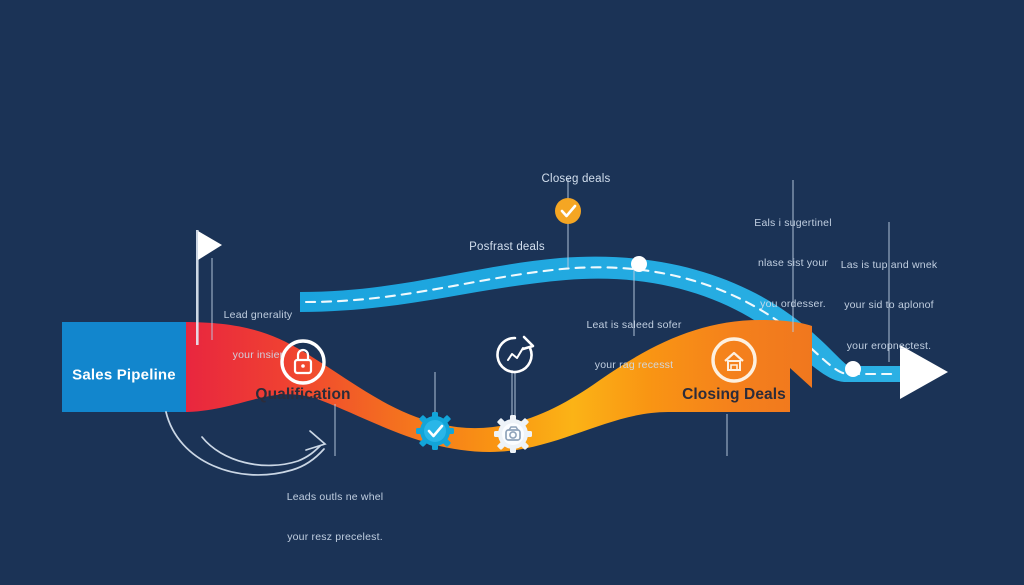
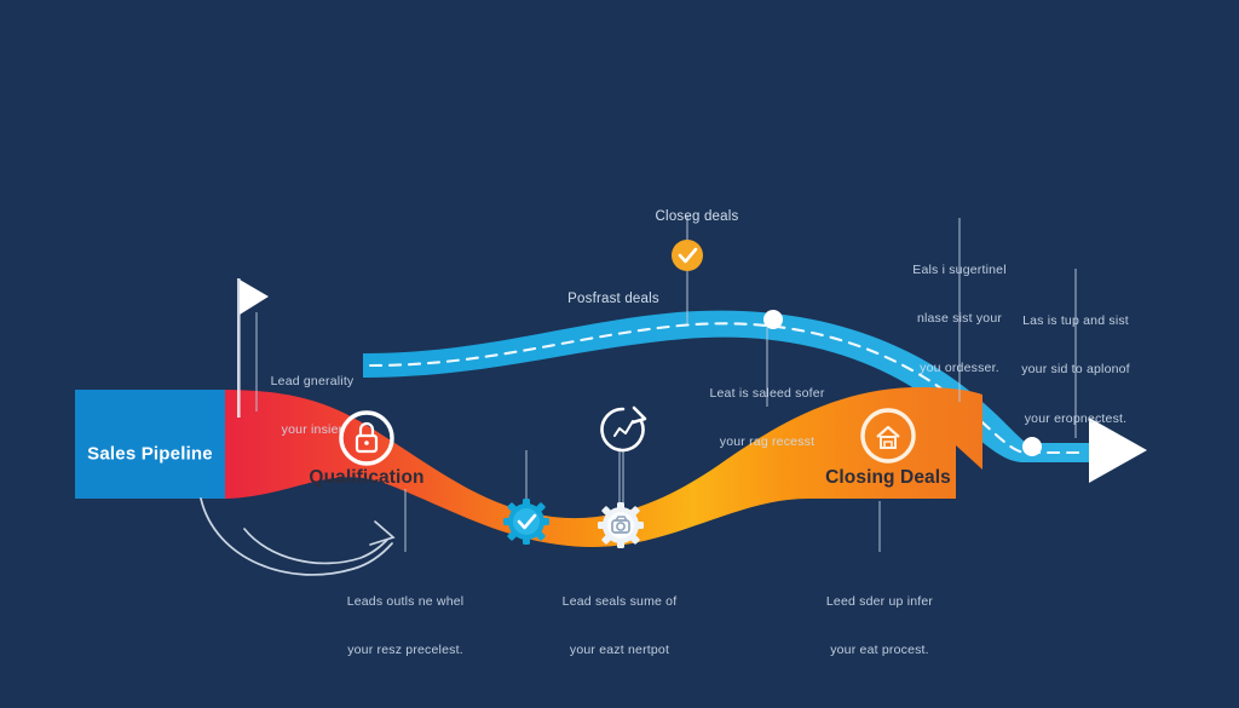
  Sales Pipeline
  Qualification
  Closing Deals
  Closeg deals
  Posfrast deals
  Lead gnerality
  your insier
  Leat is saleed sofer
  your rag recesst
  Eals i sugertinel
  nlase sist your
  you ordesser.
- Las is tup and wnek
+ Las is tup and sist
  your sid to aplonof
  your eropnectest.
  Leads outls ne whel
  your resz precelest.
+ Lead seals sume of
+ your eazt nertpot
+ Leed sder up infer
+ your eat procest.
